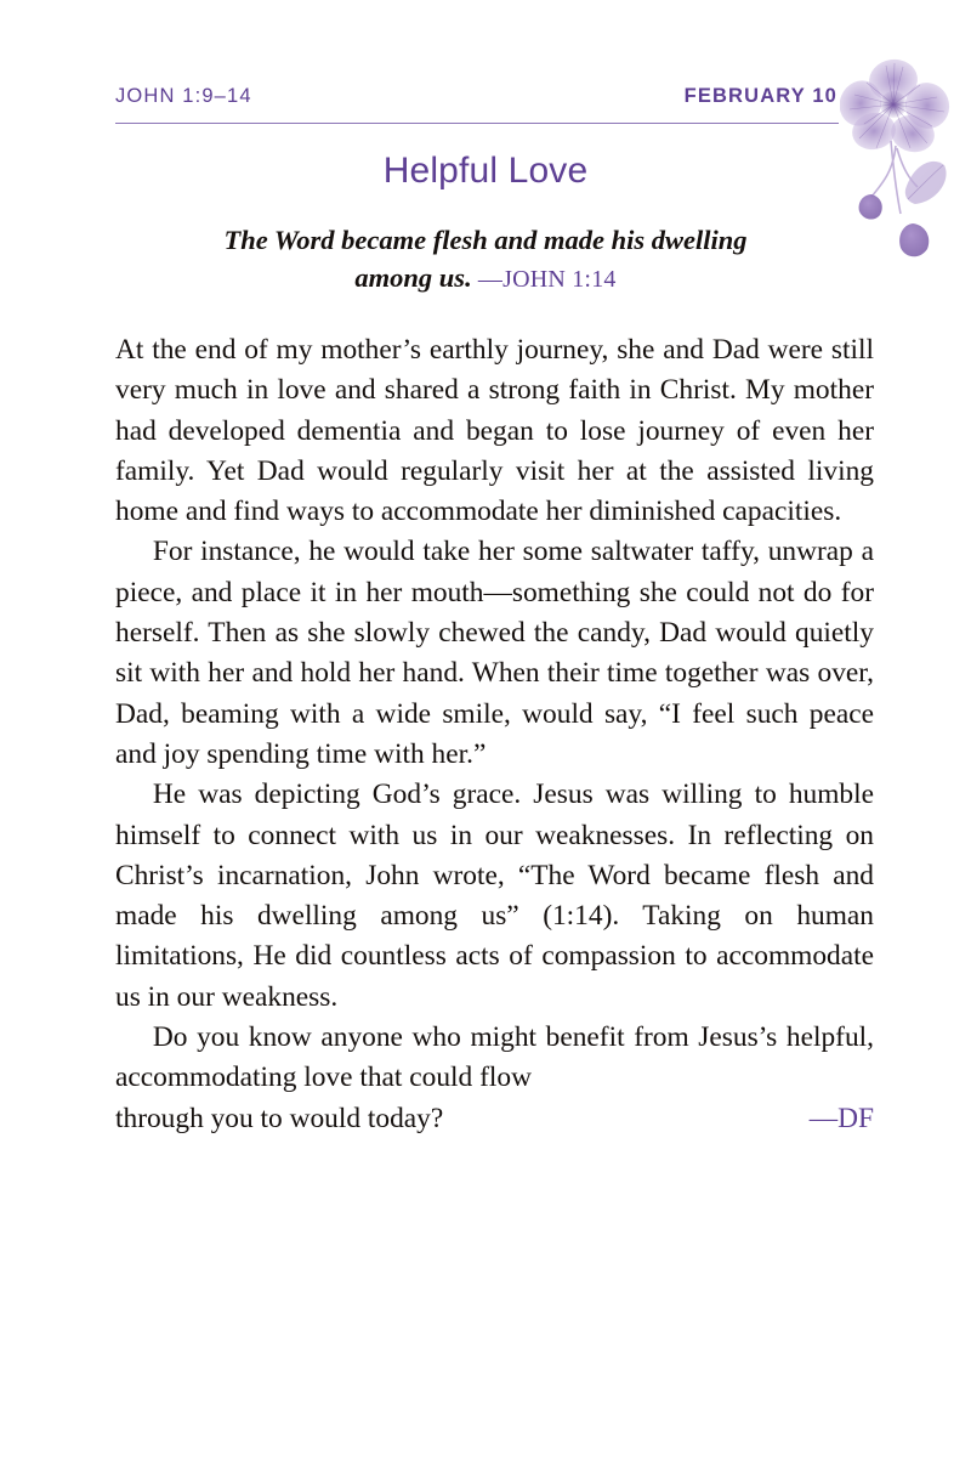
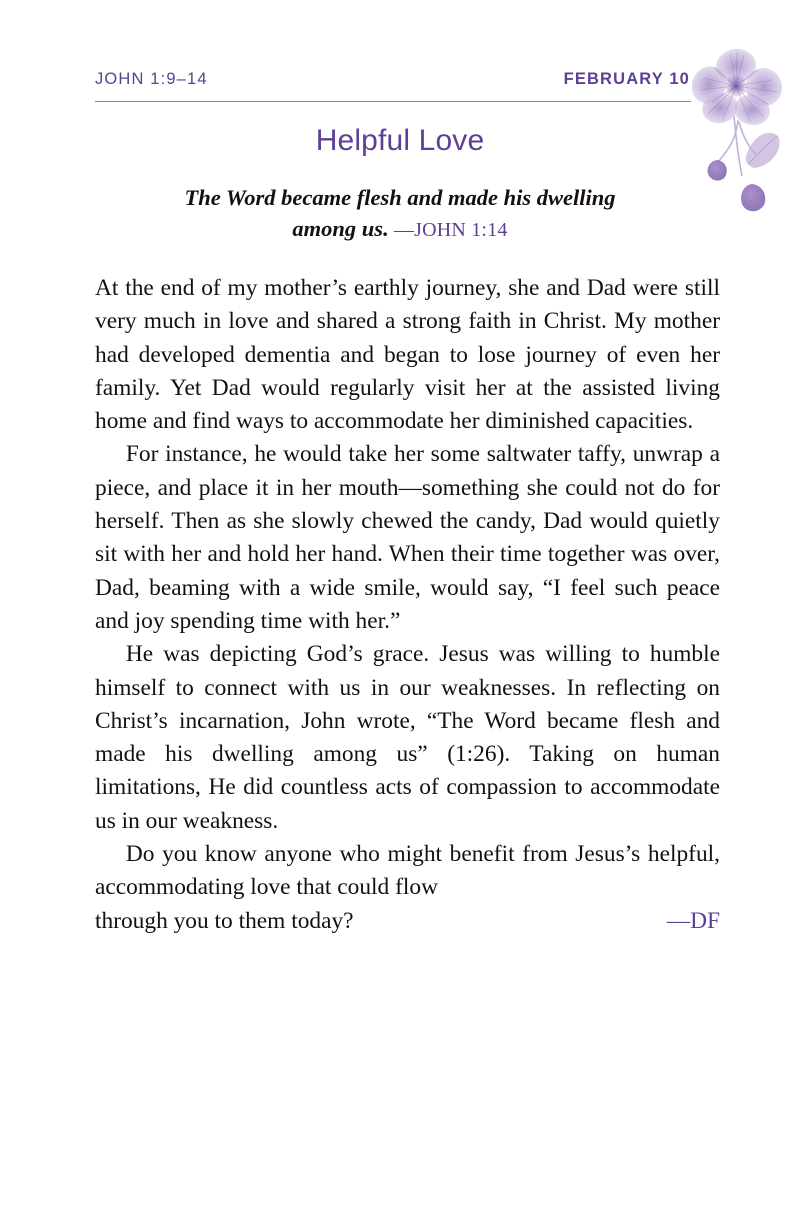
  JOHN 1:9–14
  FEBRUARY 10
  Helpful Love
  The Word became flesh and made his dwelling among us. —JOHN 1:14
  At the end of my mother’s earthly journey, she and Dad were still very much in love and shared a strong faith in Christ. My mother had developed dementia and began to lose journey of even her family. Yet Dad would regularly visit her at the assisted living home and find ways to accommodate her diminished capacities.
  For instance, he would take her some saltwater taffy, unwrap a piece, and place it in her mouth—something she could not do for herself. Then as she slowly chewed the candy, Dad would quietly sit with her and hold her hand. When their time together was over, Dad, beaming with a wide smile, would say, “I feel such peace and joy spending time with her.”
- He was depicting God’s grace. Jesus was willing to humble himself to connect with us in our weaknesses. In reflecting on Christ’s incarnation, John wrote, “The Word became flesh and made his dwelling among us” (1:14). Taking on human limitations, He did countless acts of compassion to accommodate us in our weakness.
+ He was depicting God’s grace. Jesus was willing to humble himself to connect with us in our weaknesses. In reflecting on Christ’s incarnation, John wrote, “The Word became flesh and made his dwelling among us” (1:26). Taking on human limitations, He did countless acts of compassion to accommodate us in our weakness.
  Do you know anyone who might benefit from Jesus’s helpful, accommodating love that could flow
- through you to would today?
+ through you to them today?
  —DF
